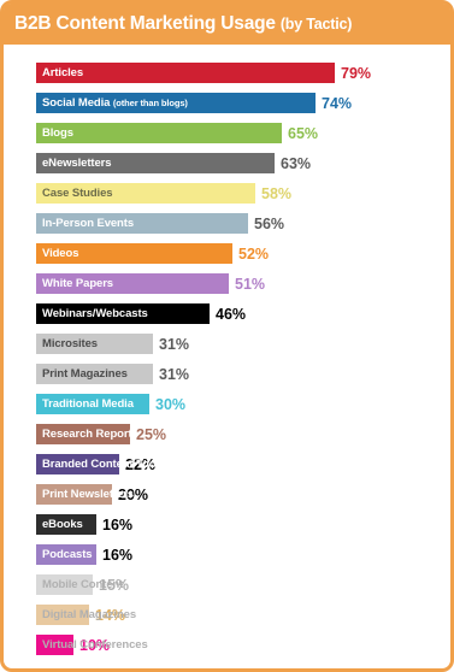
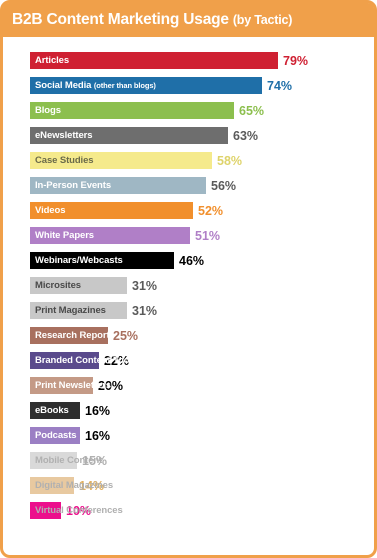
  B2B Content Marketing Usage
  (by Tactic)
  Articles
  79%
  Social Media (other than blogs)
  74%
  Blogs
  65%
  eNewsletters
  63%
  Case Studies
  58%
  In-Person Events
  56%
  Videos
  52%
  White Papers
  51%
  Webinars/Webcasts
  46%
  Microsites
  31%
  Print Magazines
  31%
- Traditional Media
- 30%
  Research Reports
  25%
  Branded Content Tools
  22%
  Print Newsletters
  20%
  eBooks
  16%
  Podcasts
  16%
  Mobile Content
  15%
  Digital Magazines
  14%
  Virtual Conferences
  10%
